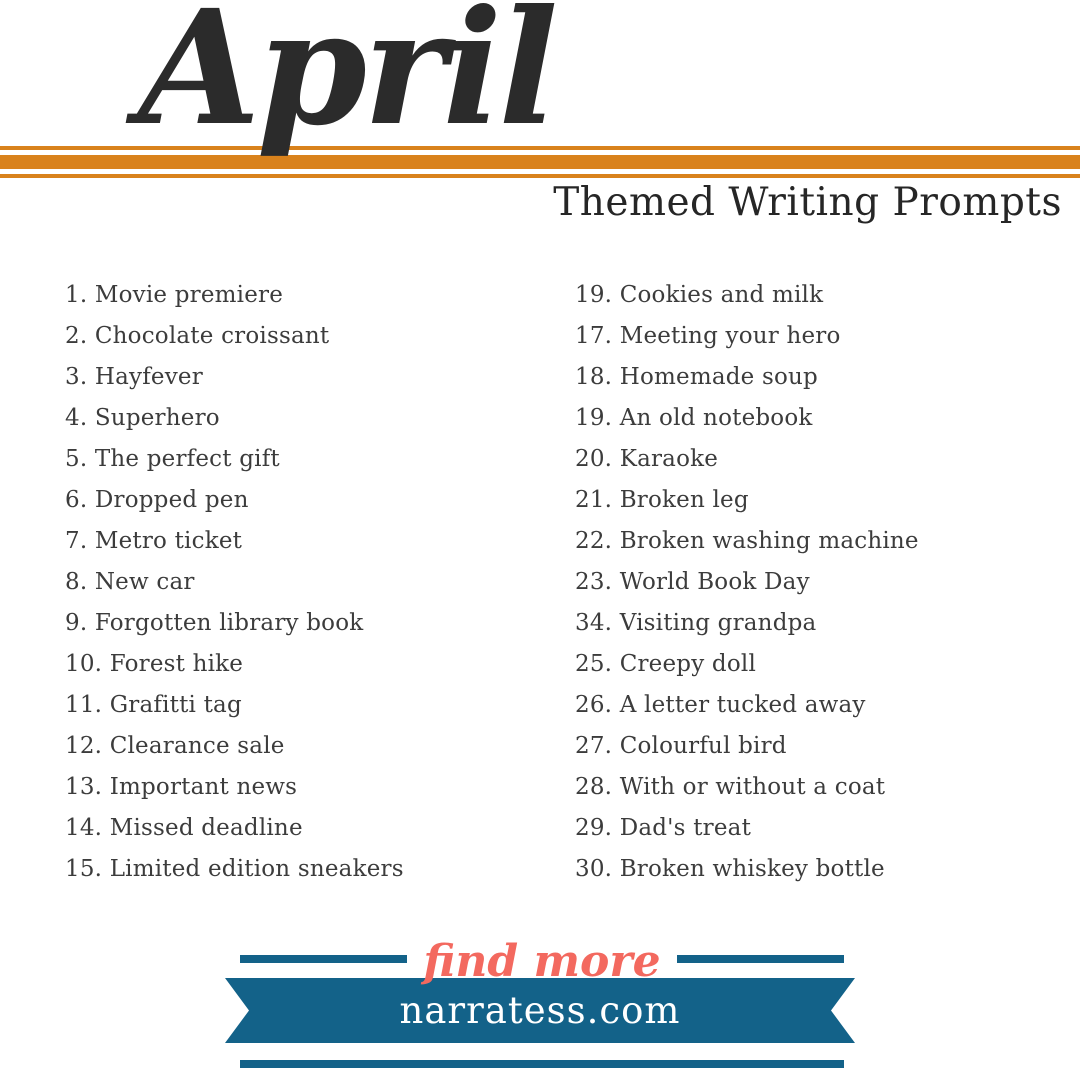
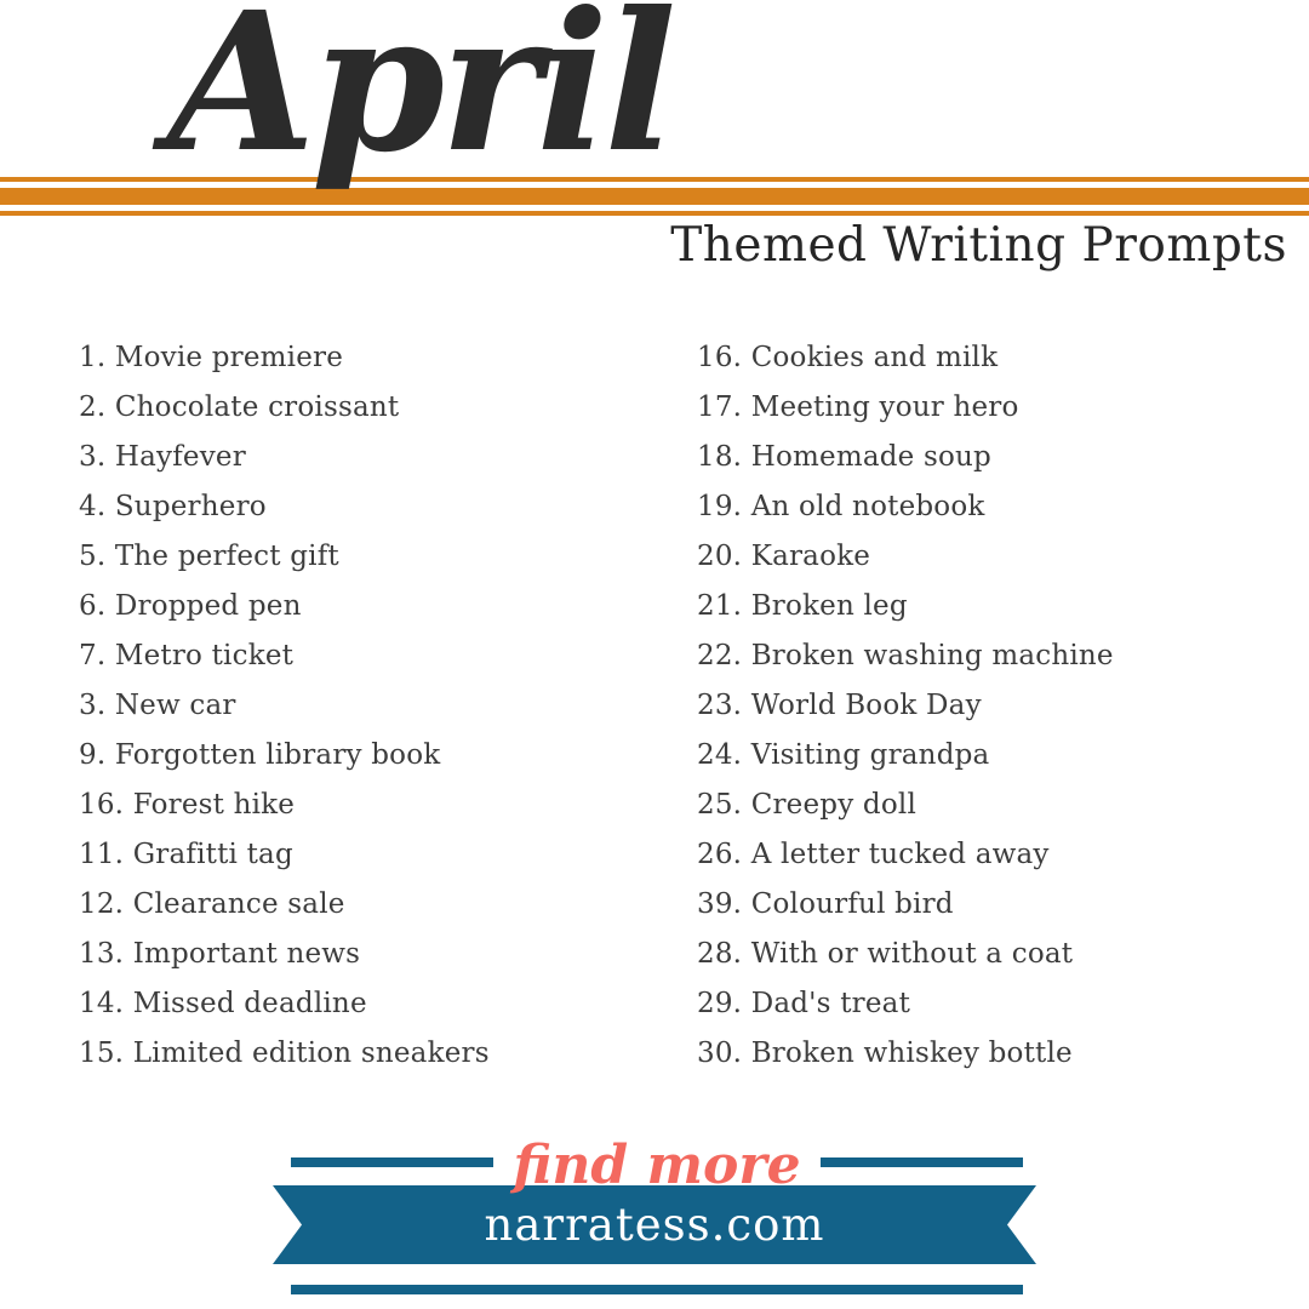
  April
  Themed Writing Prompts
  1. Movie premiere
  2. Chocolate croissant
  3. Hayfever
  4. Superhero
  5. The perfect gift
  6. Dropped pen
  7. Metro ticket
- 8. New car
+ 3. New car
  9. Forgotten library book
- 10. Forest hike
+ 16. Forest hike
  11. Grafitti tag
  12. Clearance sale
  13. Important news
  14. Missed deadline
  15. Limited edition sneakers
- 19. Cookies and milk
+ 16. Cookies and milk
  17. Meeting your hero
  18. Homemade soup
  19. An old notebook
  20. Karaoke
  21. Broken leg
  22. Broken washing machine
  23. World Book Day
- 34. Visiting grandpa
+ 24. Visiting grandpa
  25. Creepy doll
  26. A letter tucked away
- 27. Colourful bird
+ 39. Colourful bird
  28. With or without a coat
  29. Dad's treat
  30. Broken whiskey bottle
  find more
  narratess.com
